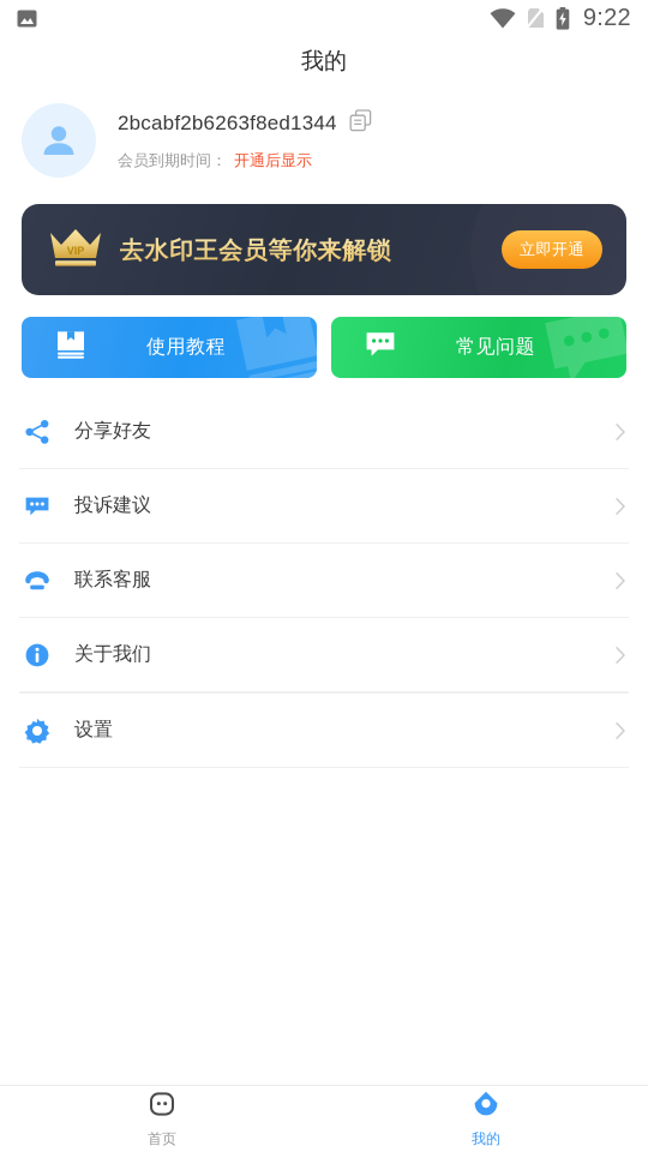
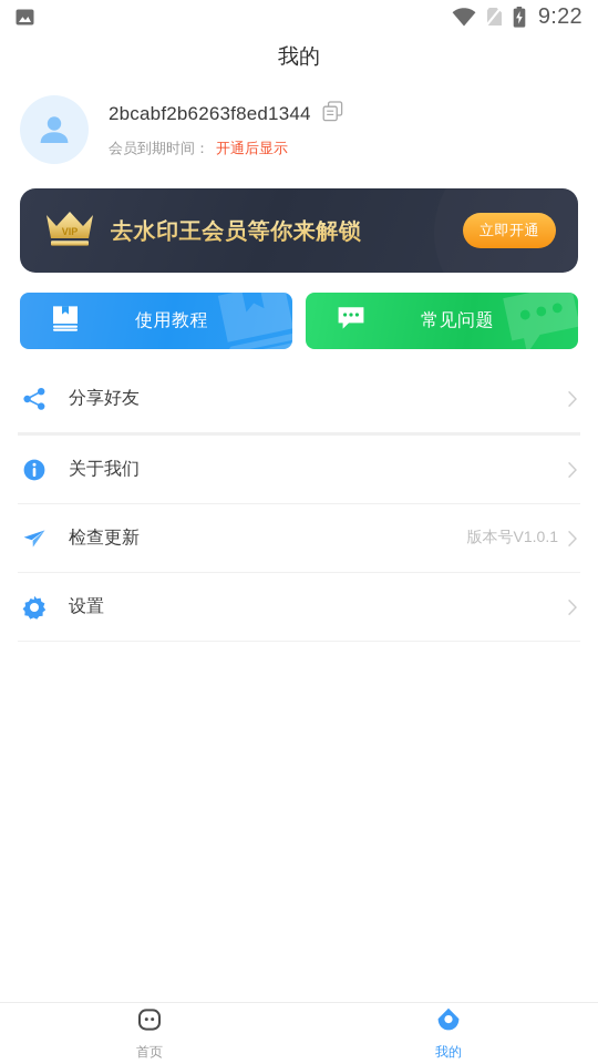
  9:22
  我的
  2bcabf2b6263f8ed1344
  会员到期时间：
  开通后显示
  VIP
  去水印王会员等你来解锁
  立即开通
  使用教程
  常见问题
  分享好友
- 投诉建议
- 联系客服
  关于我们
+ 检查更新
+ 版本号V1.0.1
  设置
  首页
  我的
